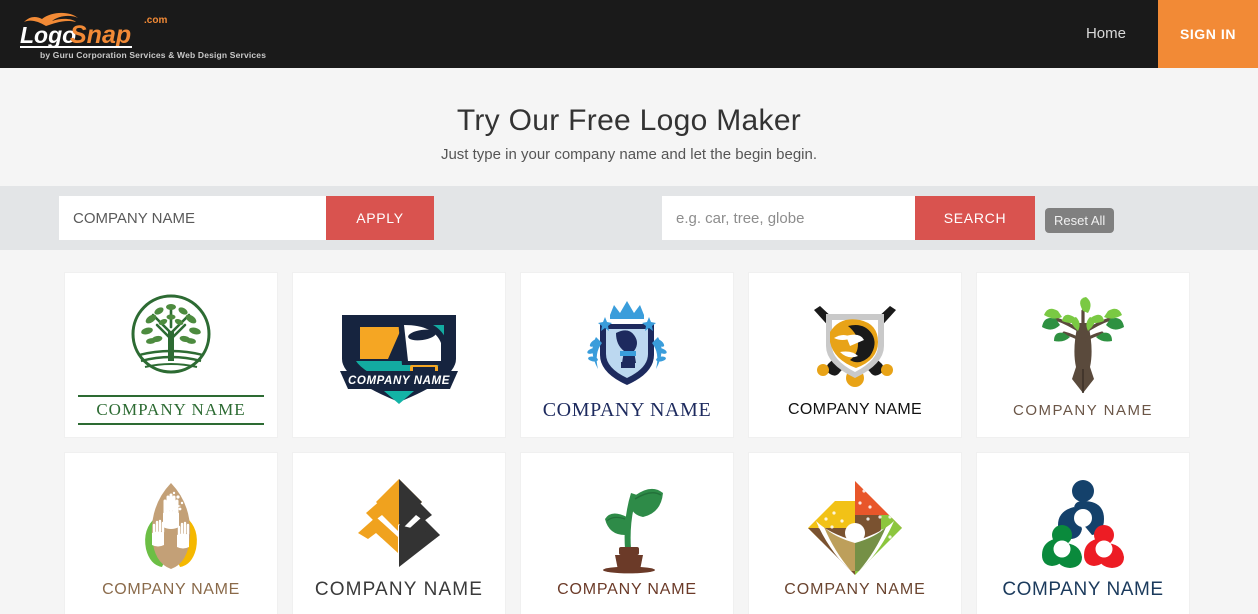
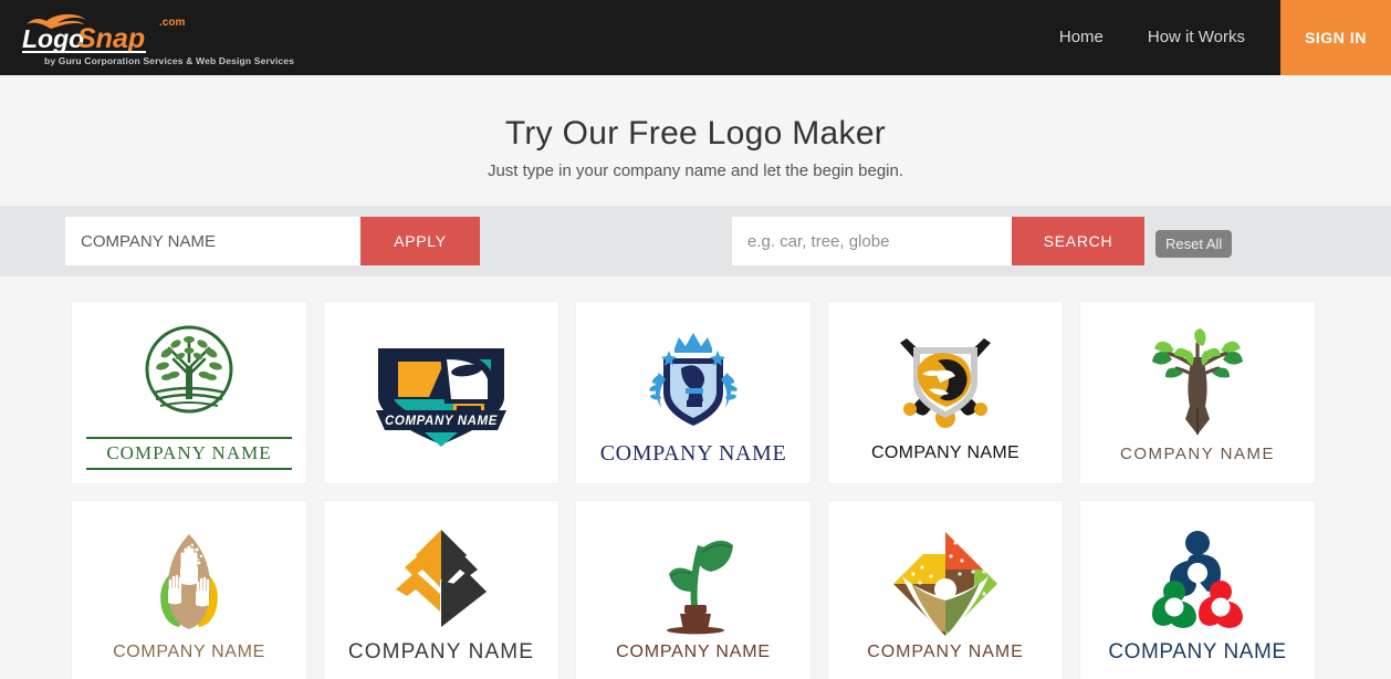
  Logo
  Snap
  .com
  by Guru Corporation Services & Web Design Services
  Home
+ How it Works
  SIGN IN
  Try Our Free Logo Maker
  Just type in your company name and let the begin begin.
  COMPANY NAME
  APPLY
  e.g. car, tree, globe
  SEARCH
  Reset All
  COMPANY NAME
  COMPANY NAME
  COMPANY NAME
  COMPANY NAME
  COMPANY NAME
  COMPANY NAME
  COMPANY NAME
  COMPANY NAME
  COMPANY NAME
  COMPANY NAME
